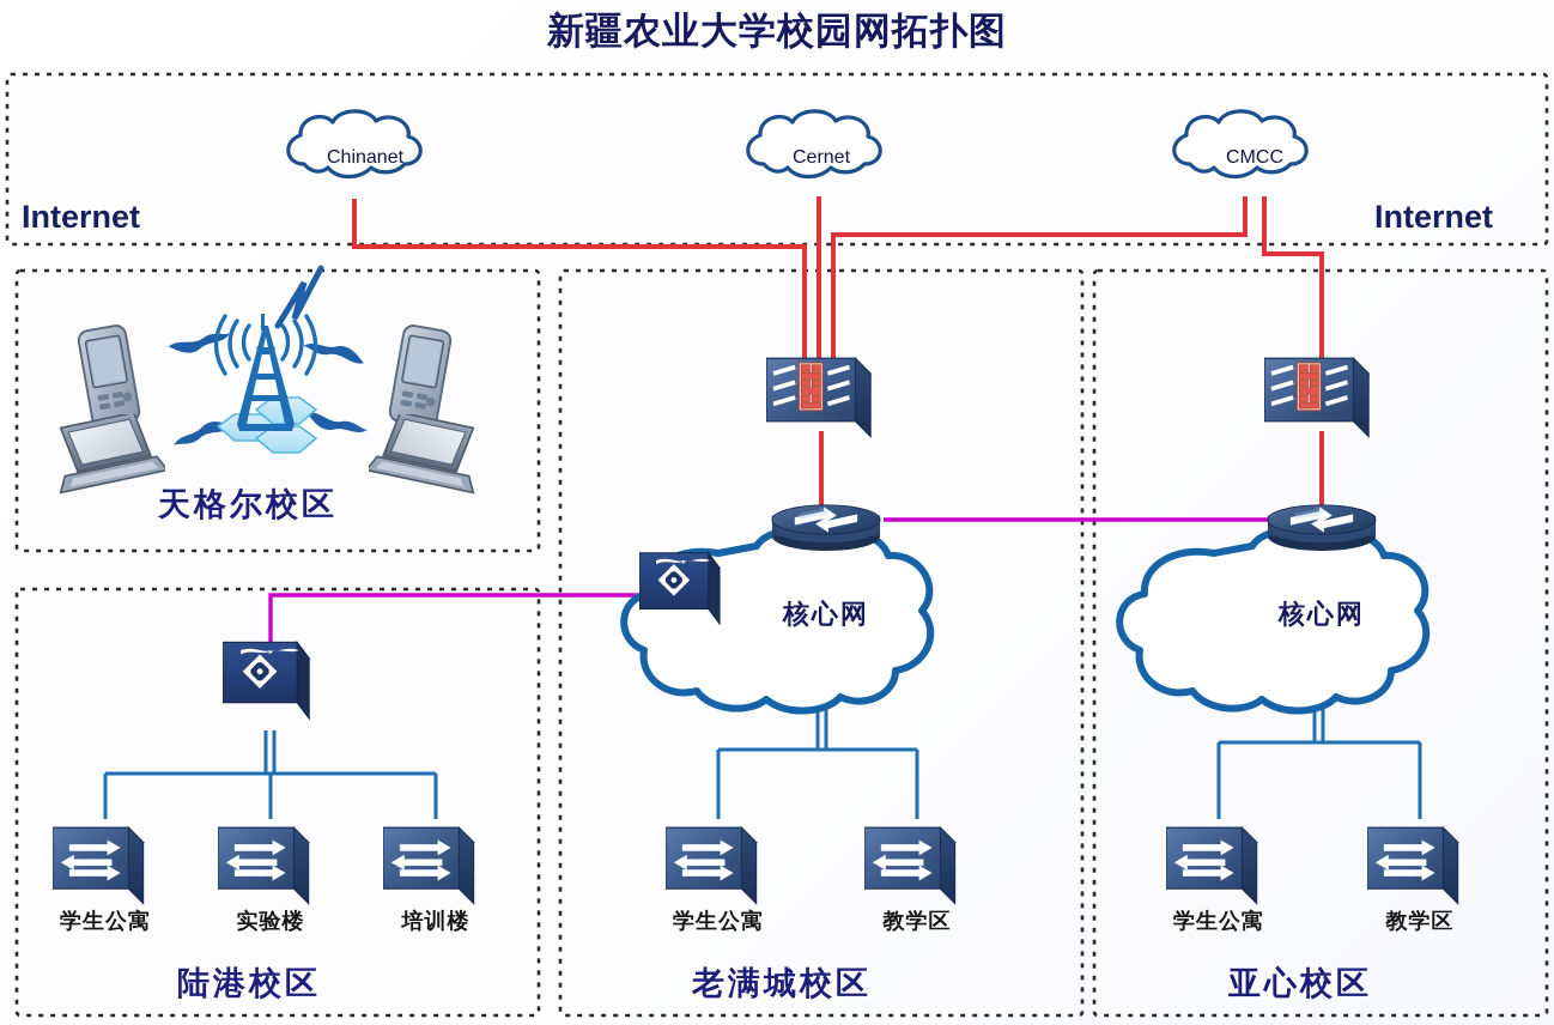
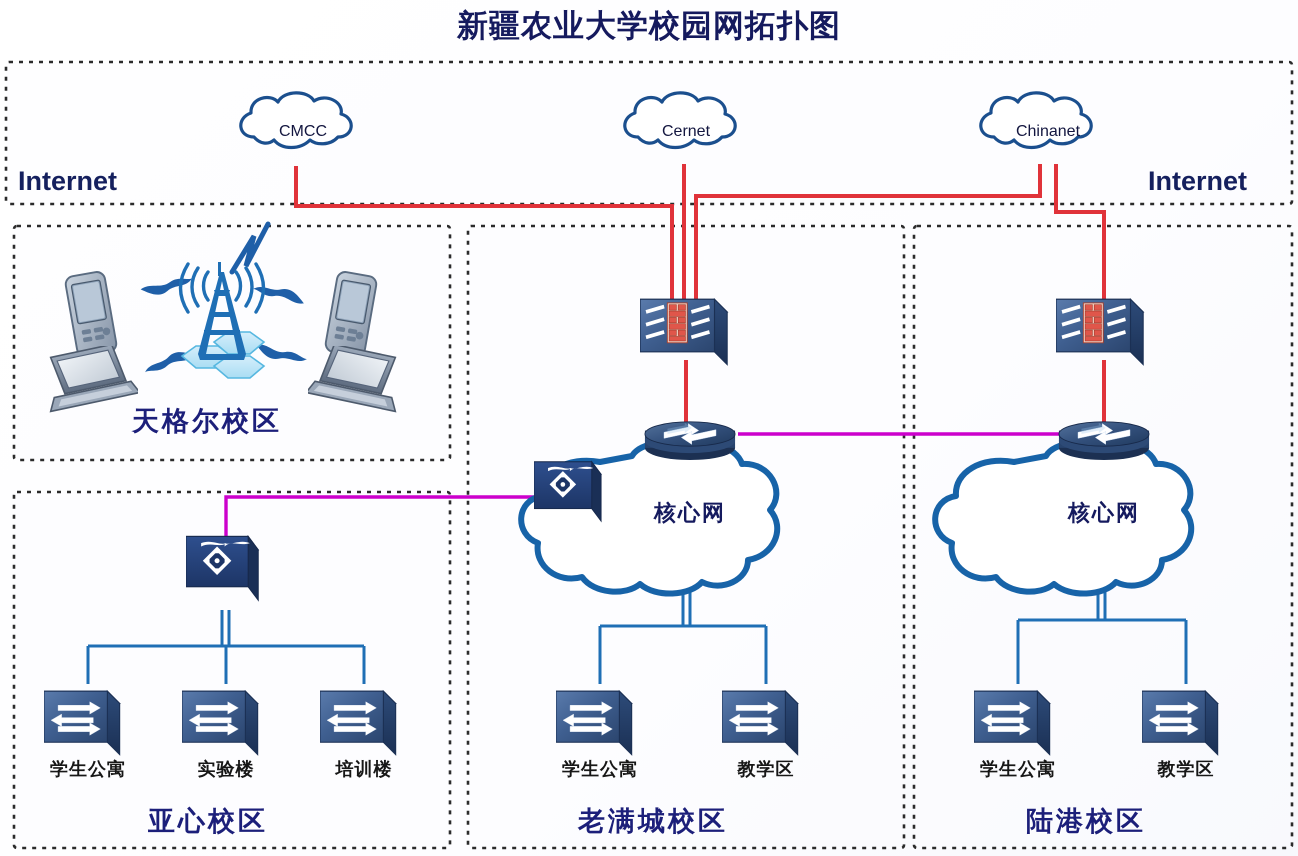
  新疆农业大学校园网拓扑图
  Internet
  Internet
- Chinanet
+ CMCC
  Cernet
- CMCC
+ Chinanet
  核心网
  核心网
  学生公寓
  实验楼
  培训楼
  学生公寓
  教学区
  学生公寓
  教学区
  天格尔校区
- 陆港校区
+ 亚心校区
  老满城校区
- 亚心校区
+ 陆港校区
